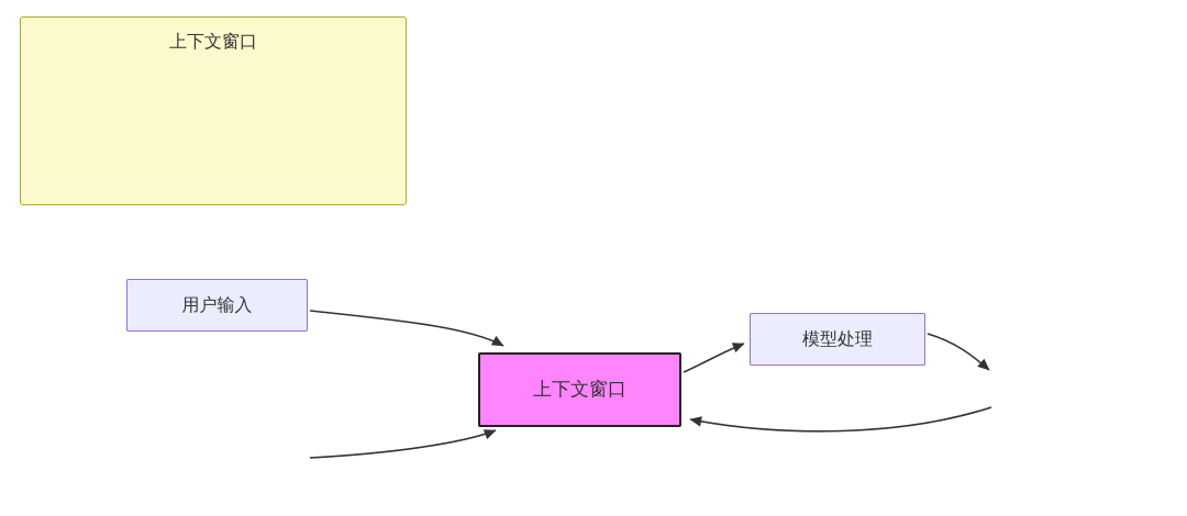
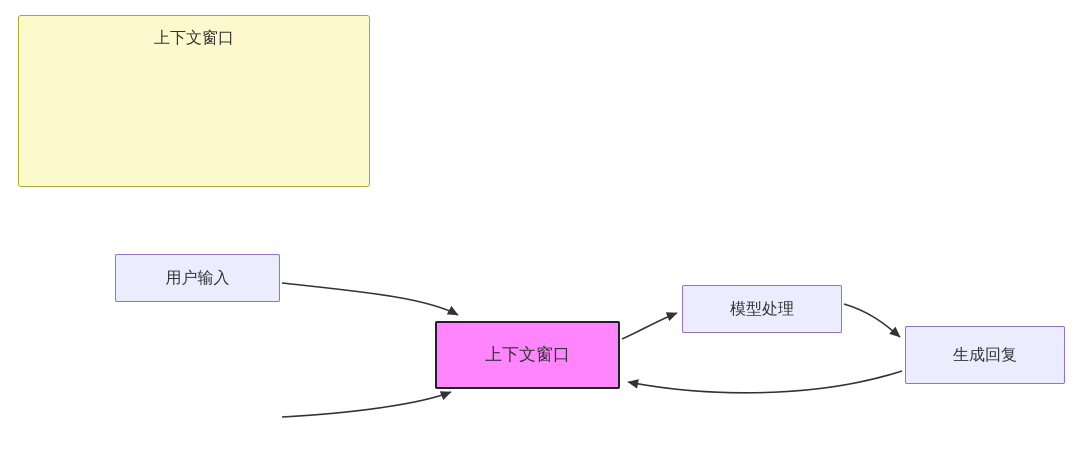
  上下文窗口
  用户输入
  上下文窗口
  模型处理
+ 生成回复
